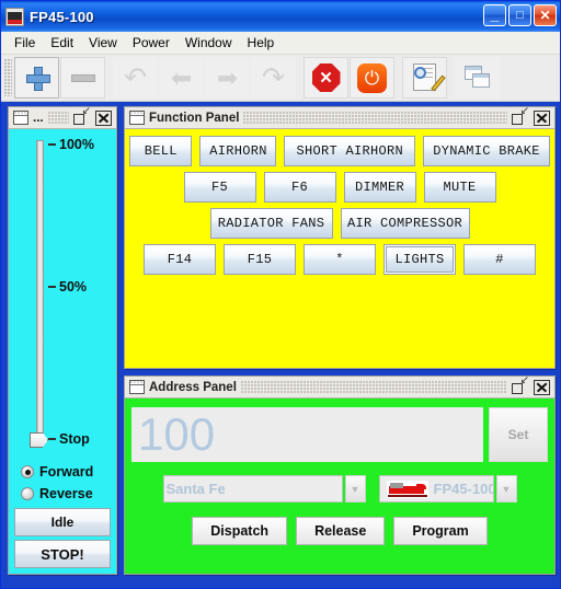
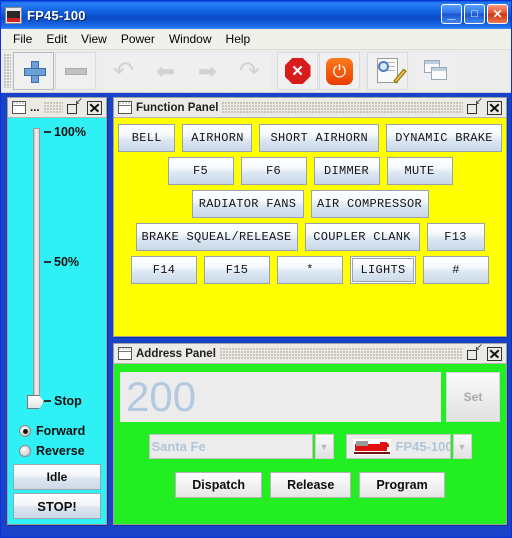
  FP45-100
  _
  □
  ✕
  File
  Edit
  View
  Power
  Window
  Help
  ↶
  ⬅
  ➡
  ↷
  ✕
  ⏻
  ...
  100%
  50%
  Stop
  Forward
  Reverse
  Idle
  STOP!
  Function Panel
  BELL
  AIRHORN
  SHORT AIRHORN
  DYNAMIC BRAKE
  F5
  F6
  DIMMER
  MUTE
  RADIATOR FANS
  AIR COMPRESSOR
+ BRAKE SQUEAL/RELEASE
+ COUPLER CLANK
+ F13
  F14
  F15
  *
  LIGHTS
  #
  Address Panel
- 100
+ 200
  Set
  Santa Fe
  ▼
  FP45-100
  ▼
  Dispatch
  Release
  Program
